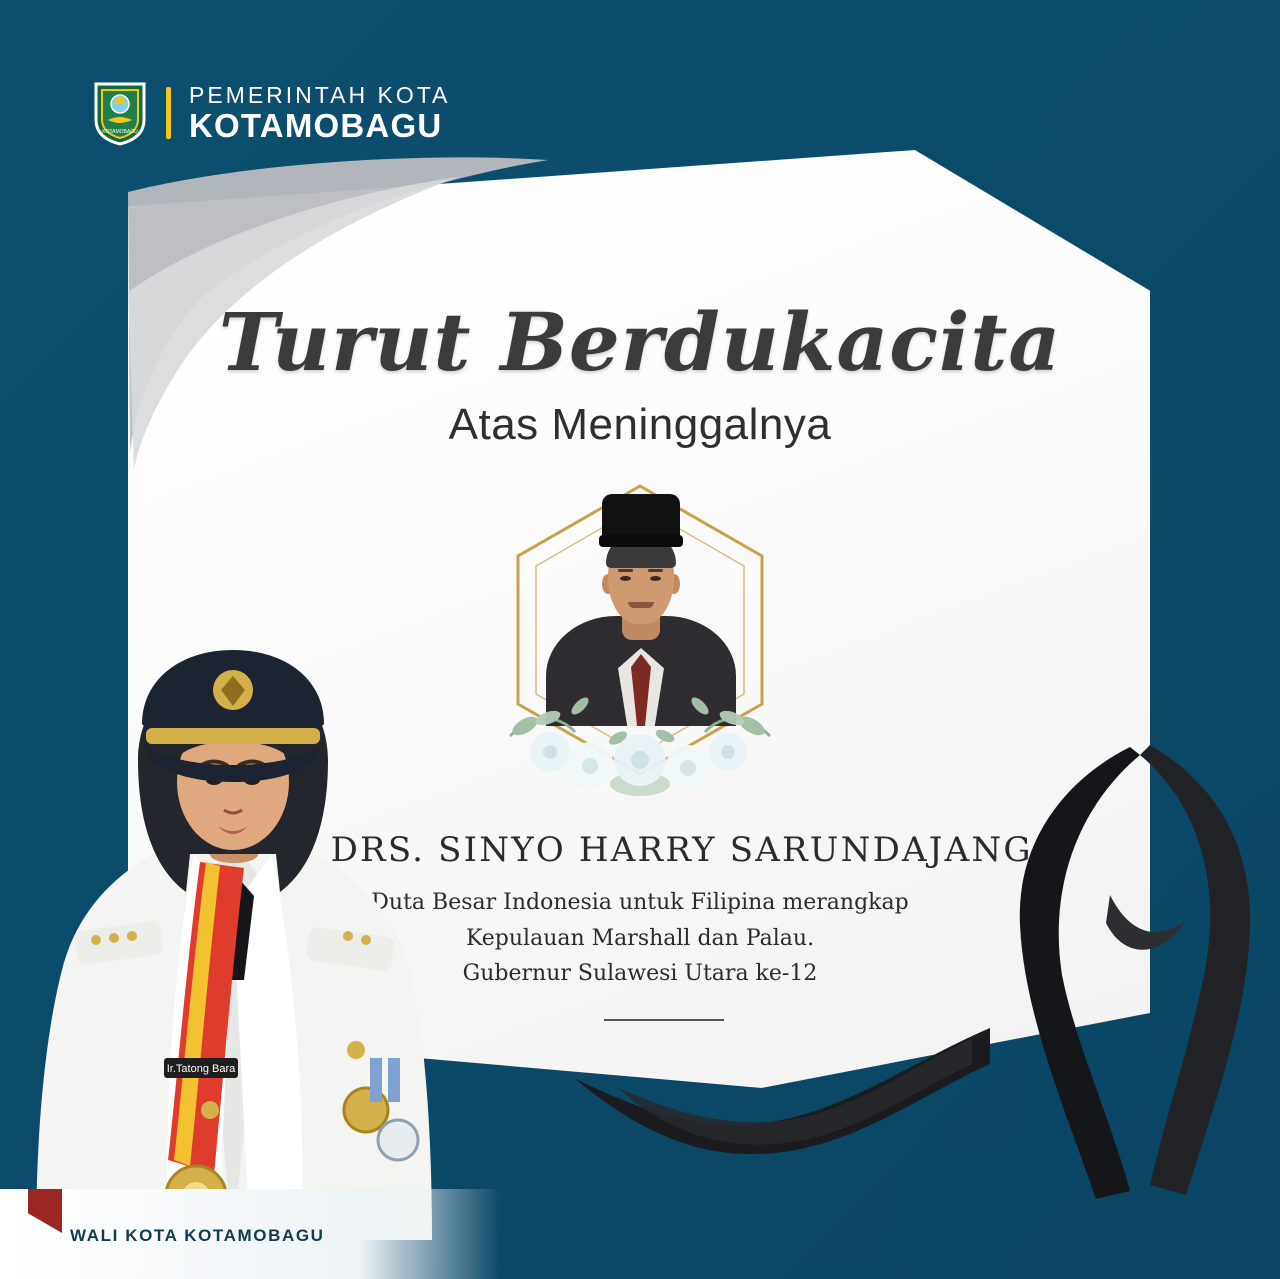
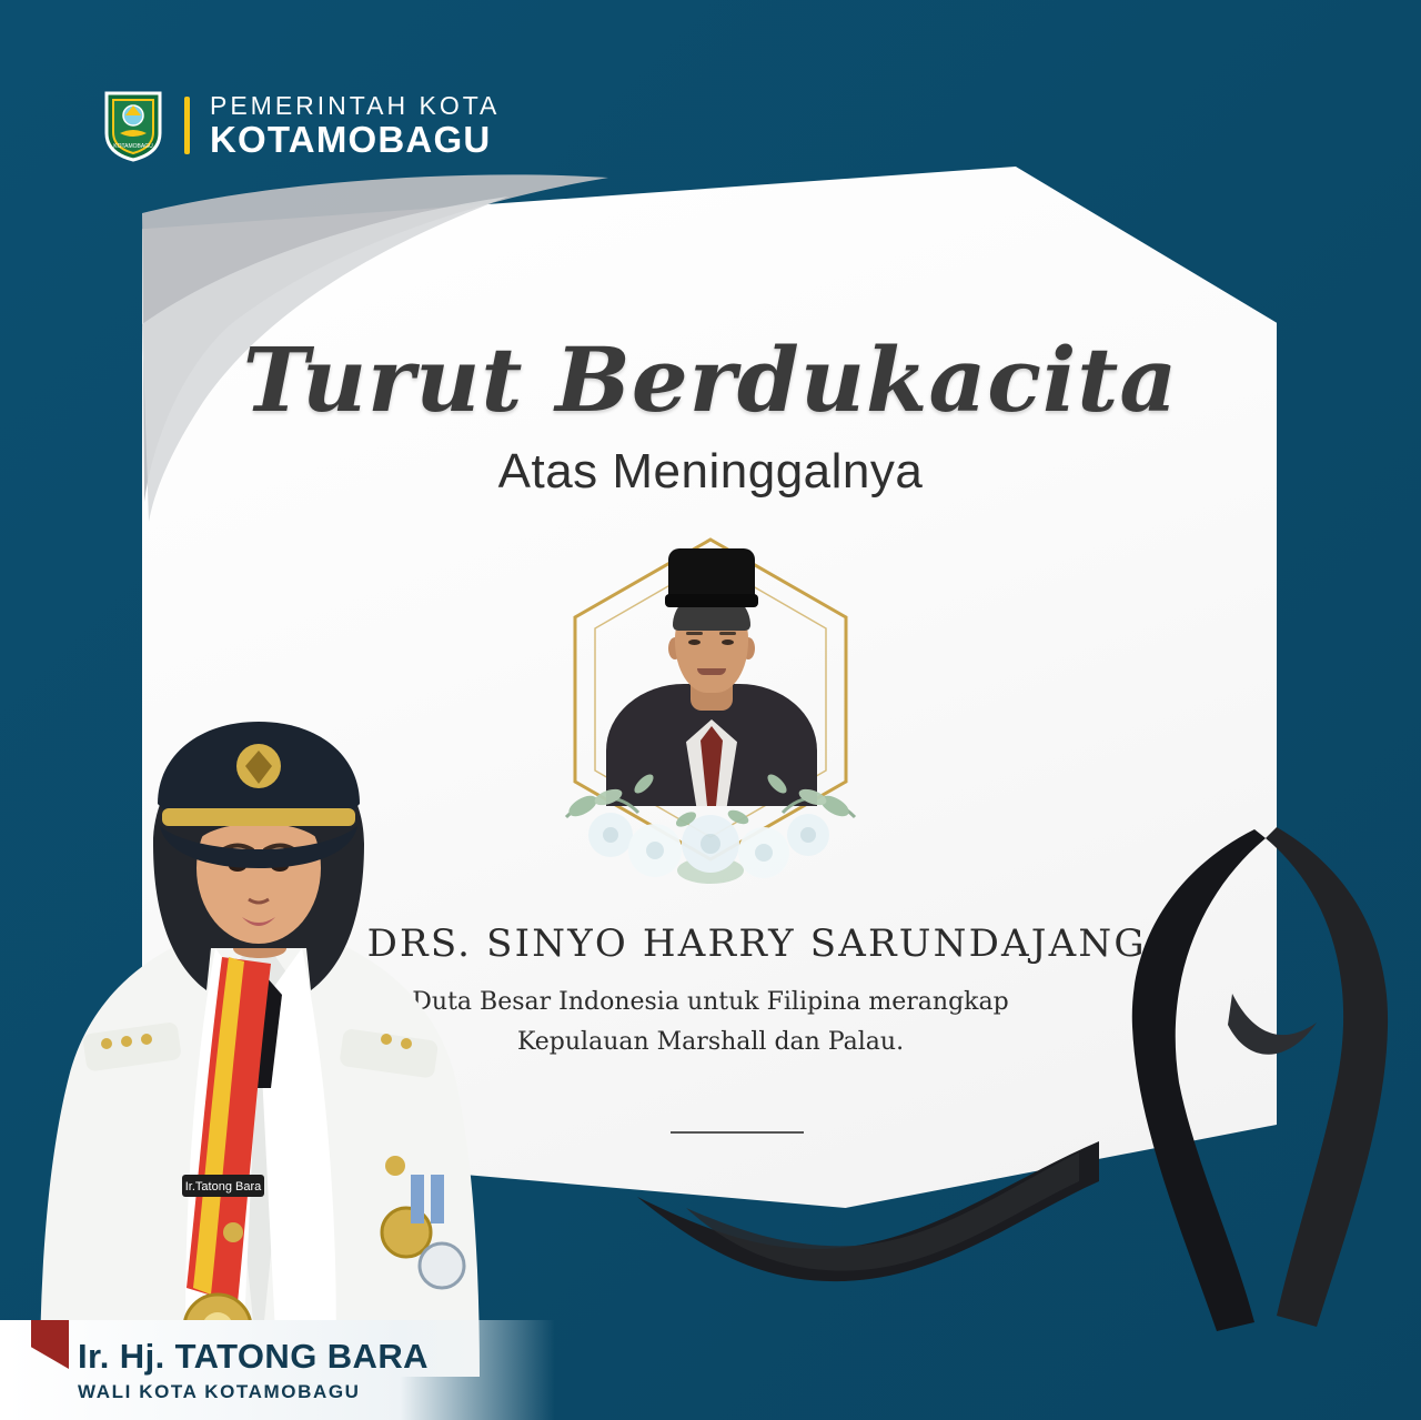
  PEMERINTAH KOTA
  KOTAMOBAGU
  Turut Berdukacita
  Atas Meninggalnya
  DRS. SINYO HARRY SARUNDAJANG
  Duta Besar Indonesia untuk Filipina merangkap
  Kepulauan Marshall dan Palau.
- Gubernur Sulawesi Utara ke-12
  Ir.Tatong Bara
+ Ir. Hj. TATONG BARA
  WALI KOTA KOTAMOBAGU
